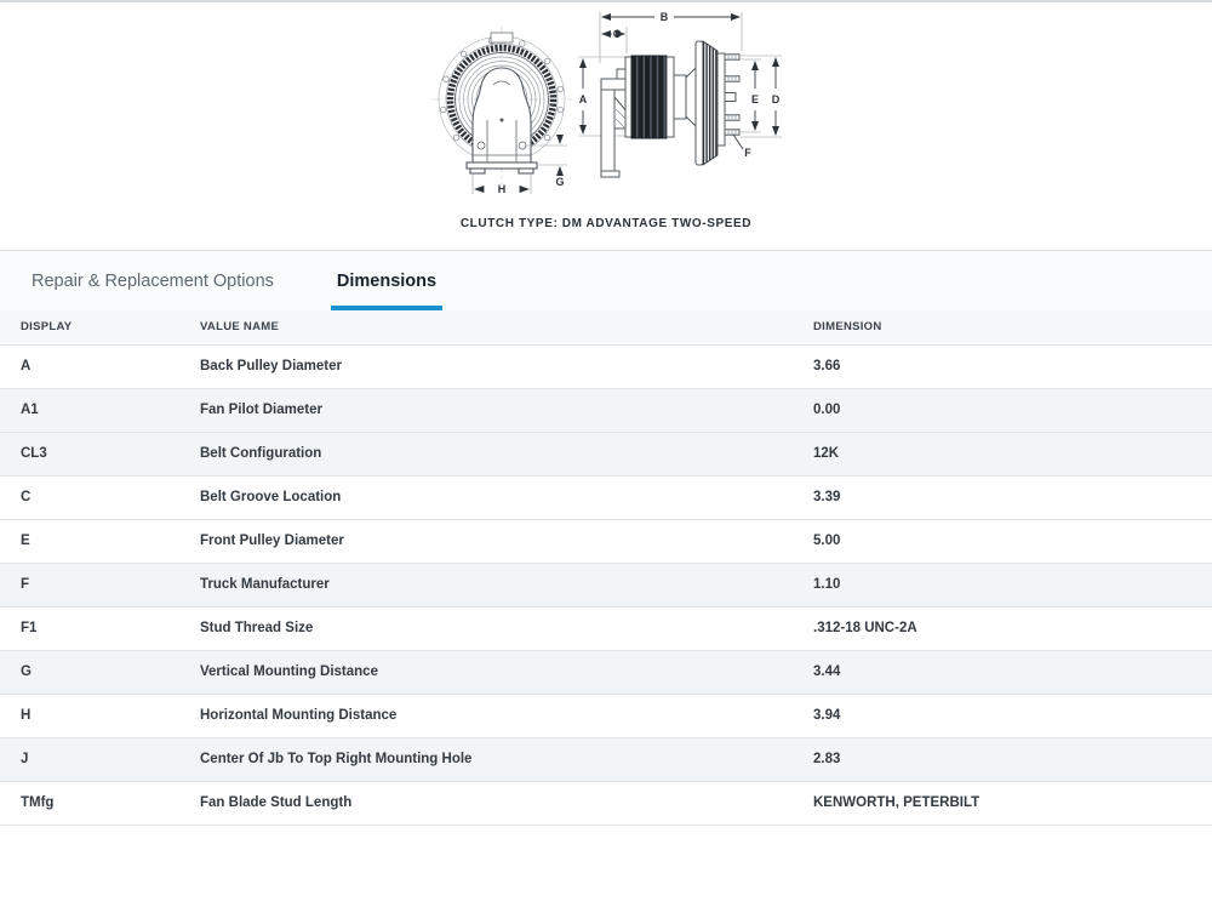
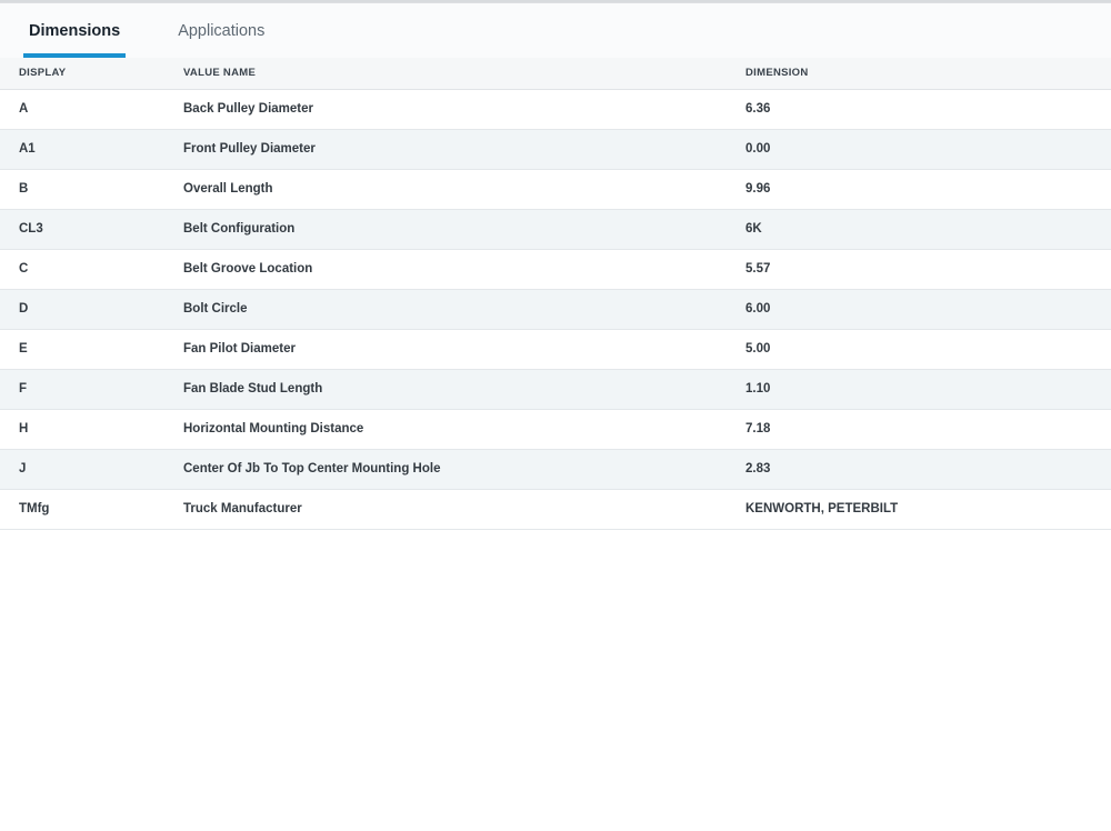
- H
- G
- A
- B
- C
- E
- D
- F
- CLUTCH TYPE: DM ADVANTAGE TWO-SPEED
- Repair & Replacement Options
  Dimensions
+ Applications
  DISPLAY	VALUE NAME	DIMENSION
- A	Back Pulley Diameter	3.66
+ A	Back Pulley Diameter	6.36
- A1	Fan Pilot Diameter	0.00
+ A1	Front Pulley Diameter	0.00
+ B	Overall Length	9.96
- CL3	Belt Configuration	12K
+ CL3	Belt Configuration	6K
- C	Belt Groove Location	3.39
+ C	Belt Groove Location	5.57
+ D	Bolt Circle	6.00
- E	Front Pulley Diameter	5.00
+ E	Fan Pilot Diameter	5.00
- F	Truck Manufacturer	1.10
+ F	Fan Blade Stud Length	1.10
- F1	Stud Thread Size	.312-18 UNC-2A
- G	Vertical Mounting Distance	3.44
- H	Horizontal Mounting Distance	3.94
+ H	Horizontal Mounting Distance	7.18
- J	Center Of Jb To Top Right Mounting Hole	2.83
+ J	Center Of Jb To Top Center Mounting Hole	2.83
- TMfg	Fan Blade Stud Length	KENWORTH, PETERBILT
+ TMfg	Truck Manufacturer	KENWORTH, PETERBILT
